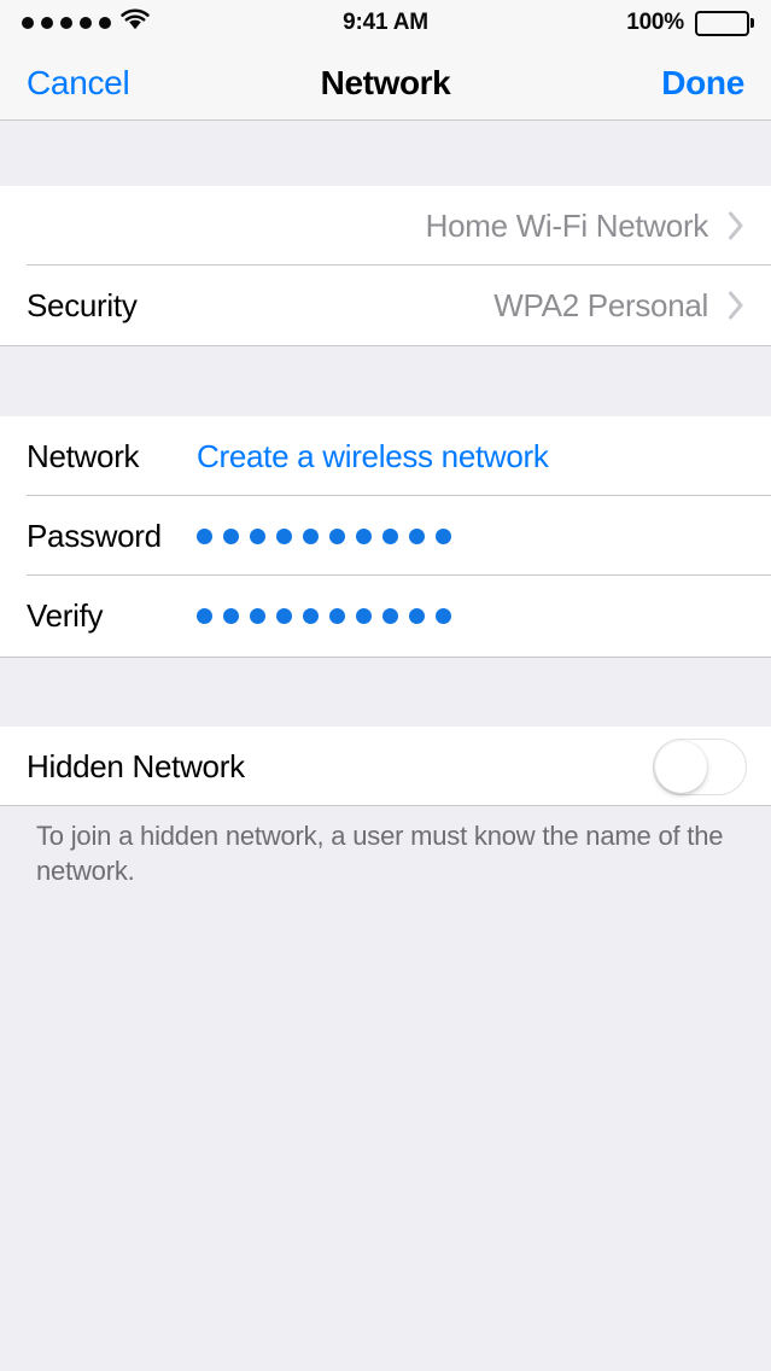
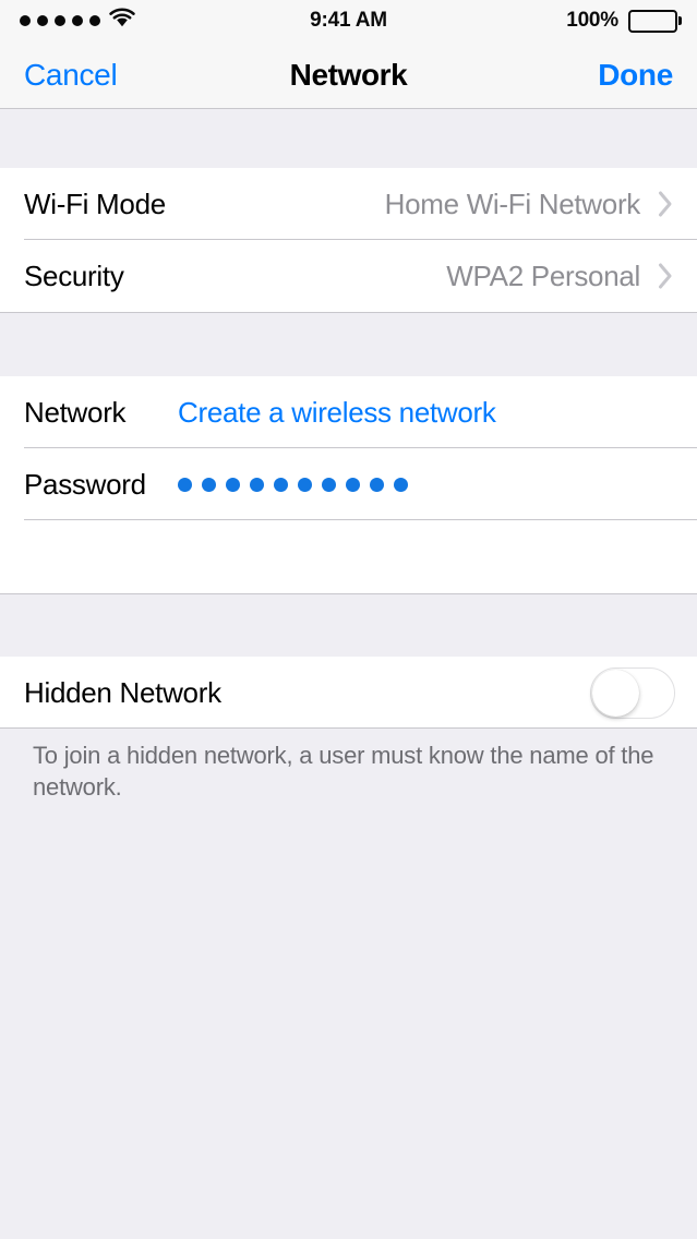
  9:41 AM
  100%
  Cancel
  Network
  Done
+ Wi-Fi Mode
  Home Wi-Fi Network
  Security
  WPA2 Personal
  Network
  Create a wireless network
  Password
- Verify
  Hidden Network
  To join a hidden network, a user must know the name of the network.
